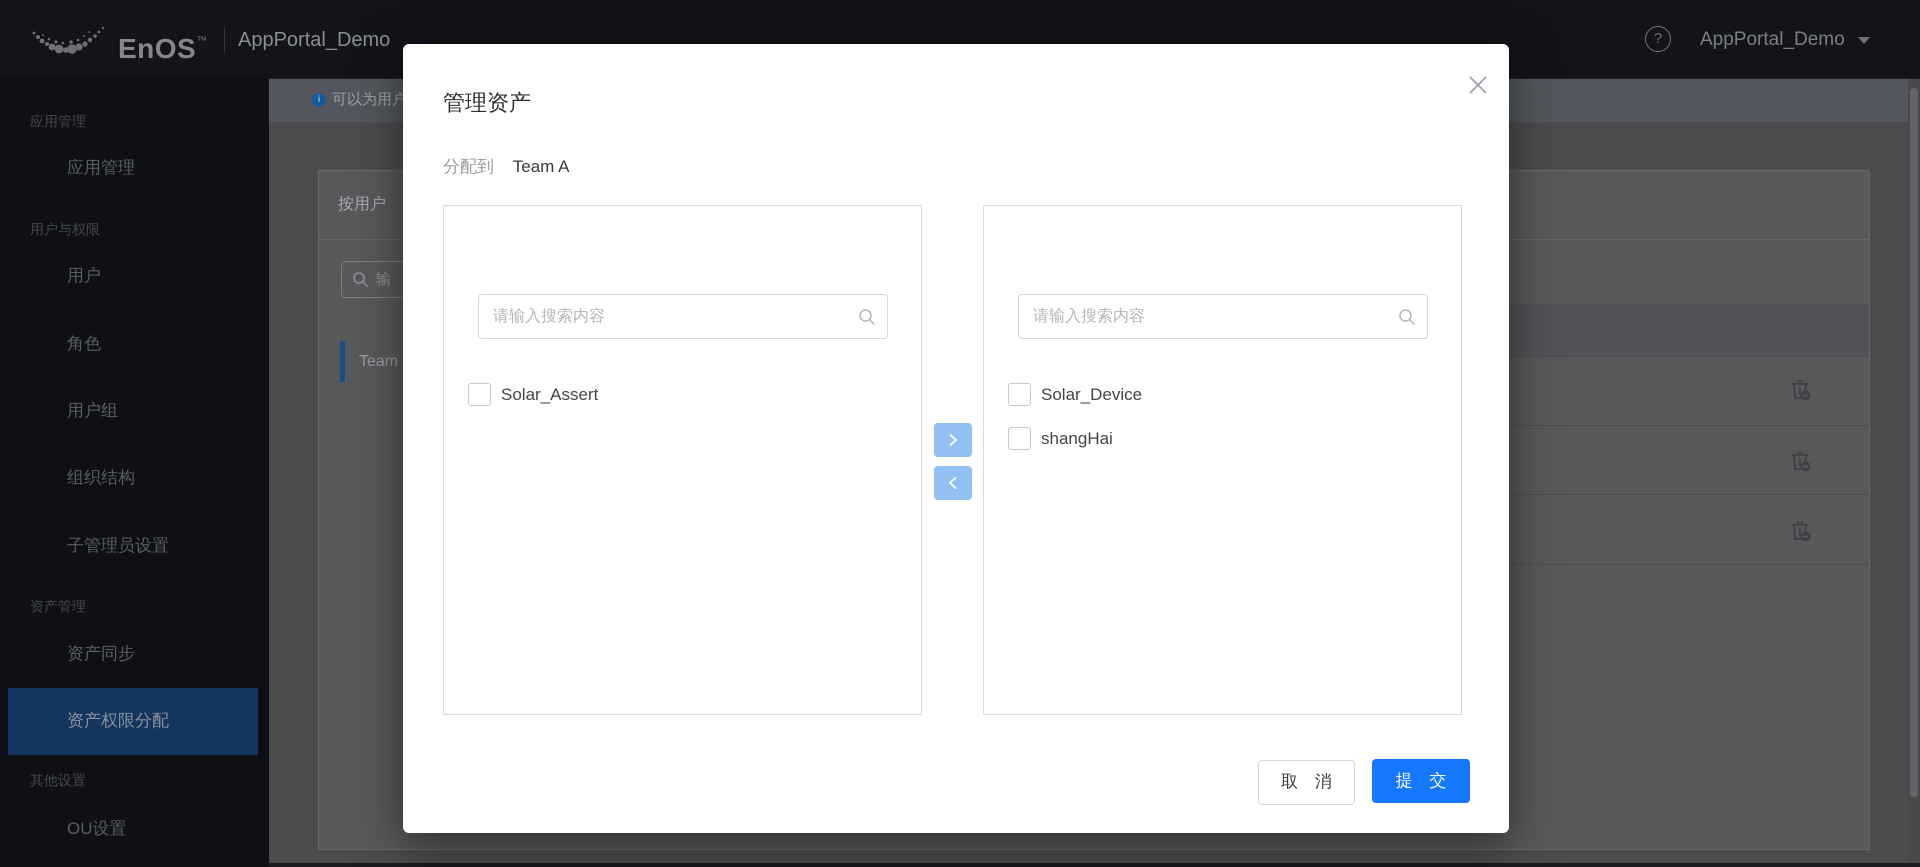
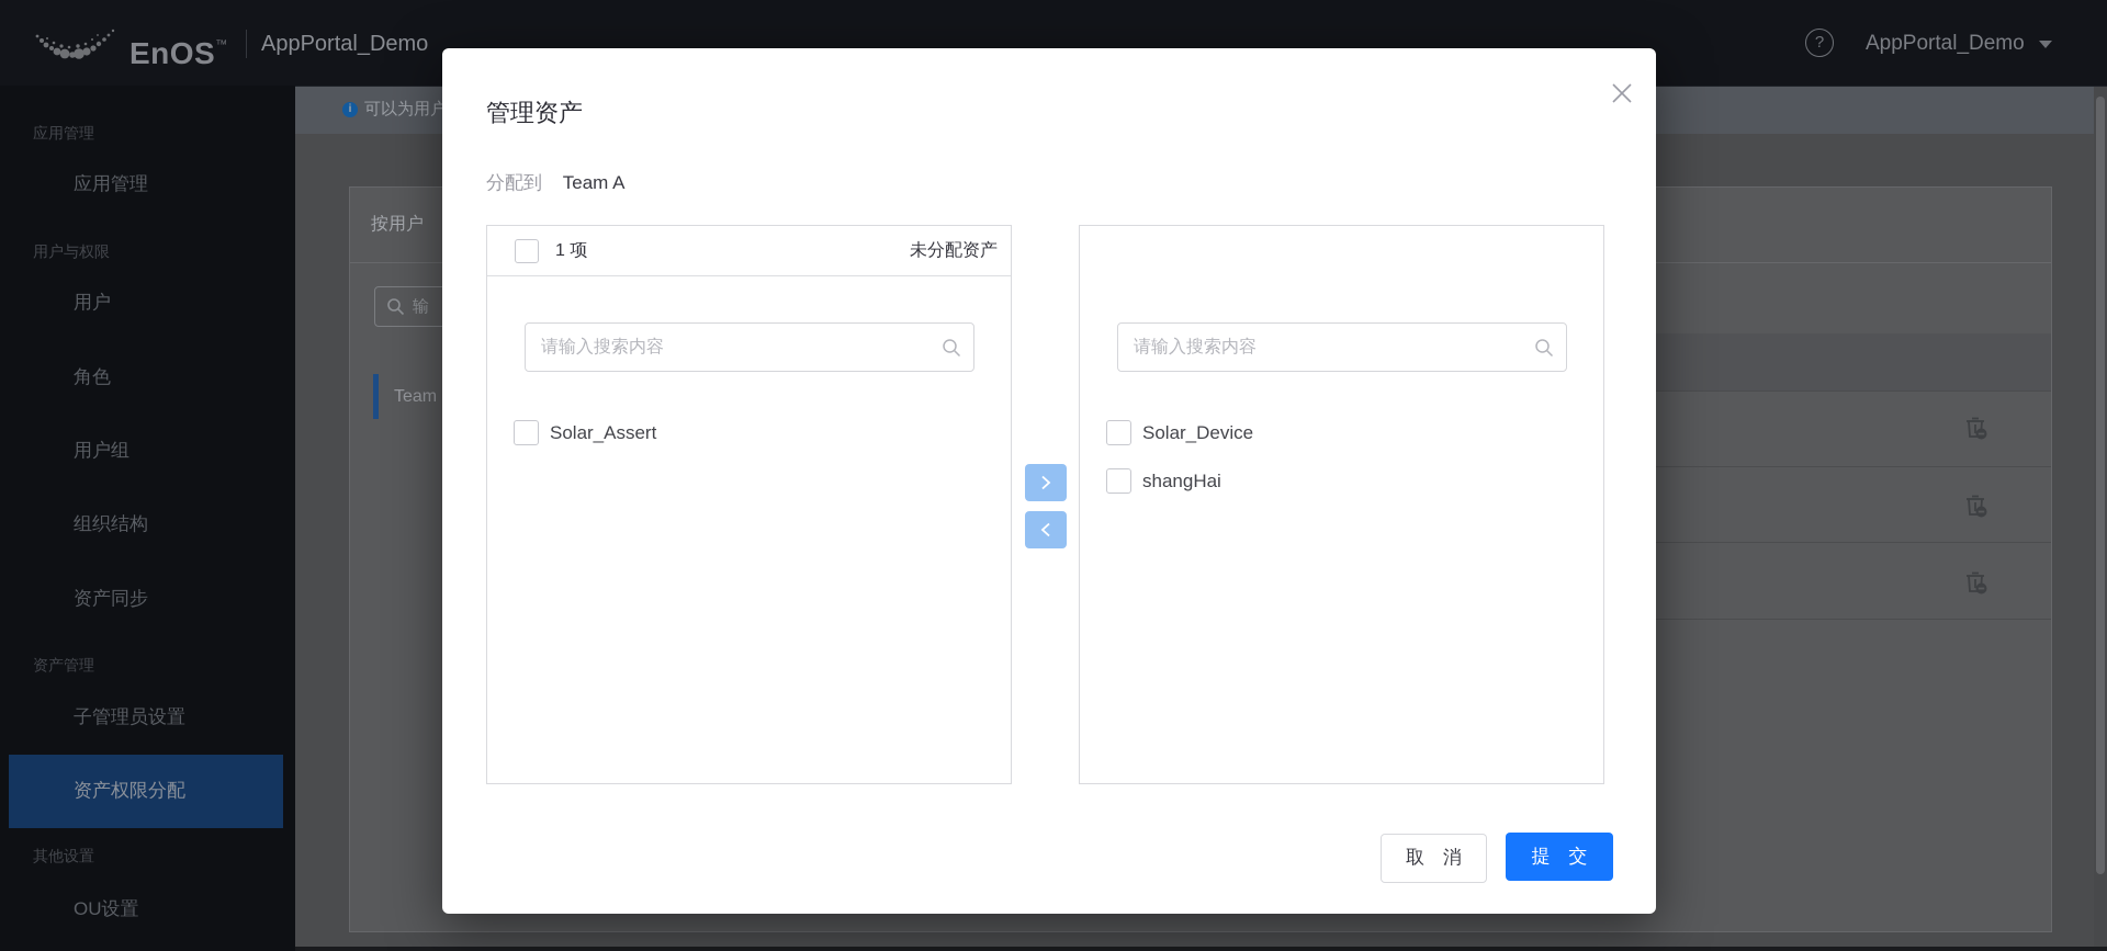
  EnOS™
  AppPortal_Demo
  ?
  AppPortal_Demo
  应用管理
  应用管理
  用户与权限
  用户
  角色
  用户组
  组织结构
- 子管理员设置
+ 资产同步
  资产管理
- 资产同步
+ 子管理员设置
  资产权限分配
  其他设置
  OU设置
  i
  可以为用户
  按用户
  输
  Team
  管理资产
  分配到 Team A
+ 1 项
+ 未分配资产
  请输入搜索内容
  Solar_Assert
  请输入搜索内容
  Solar_Device
  shangHai
  取 消
  提 交
